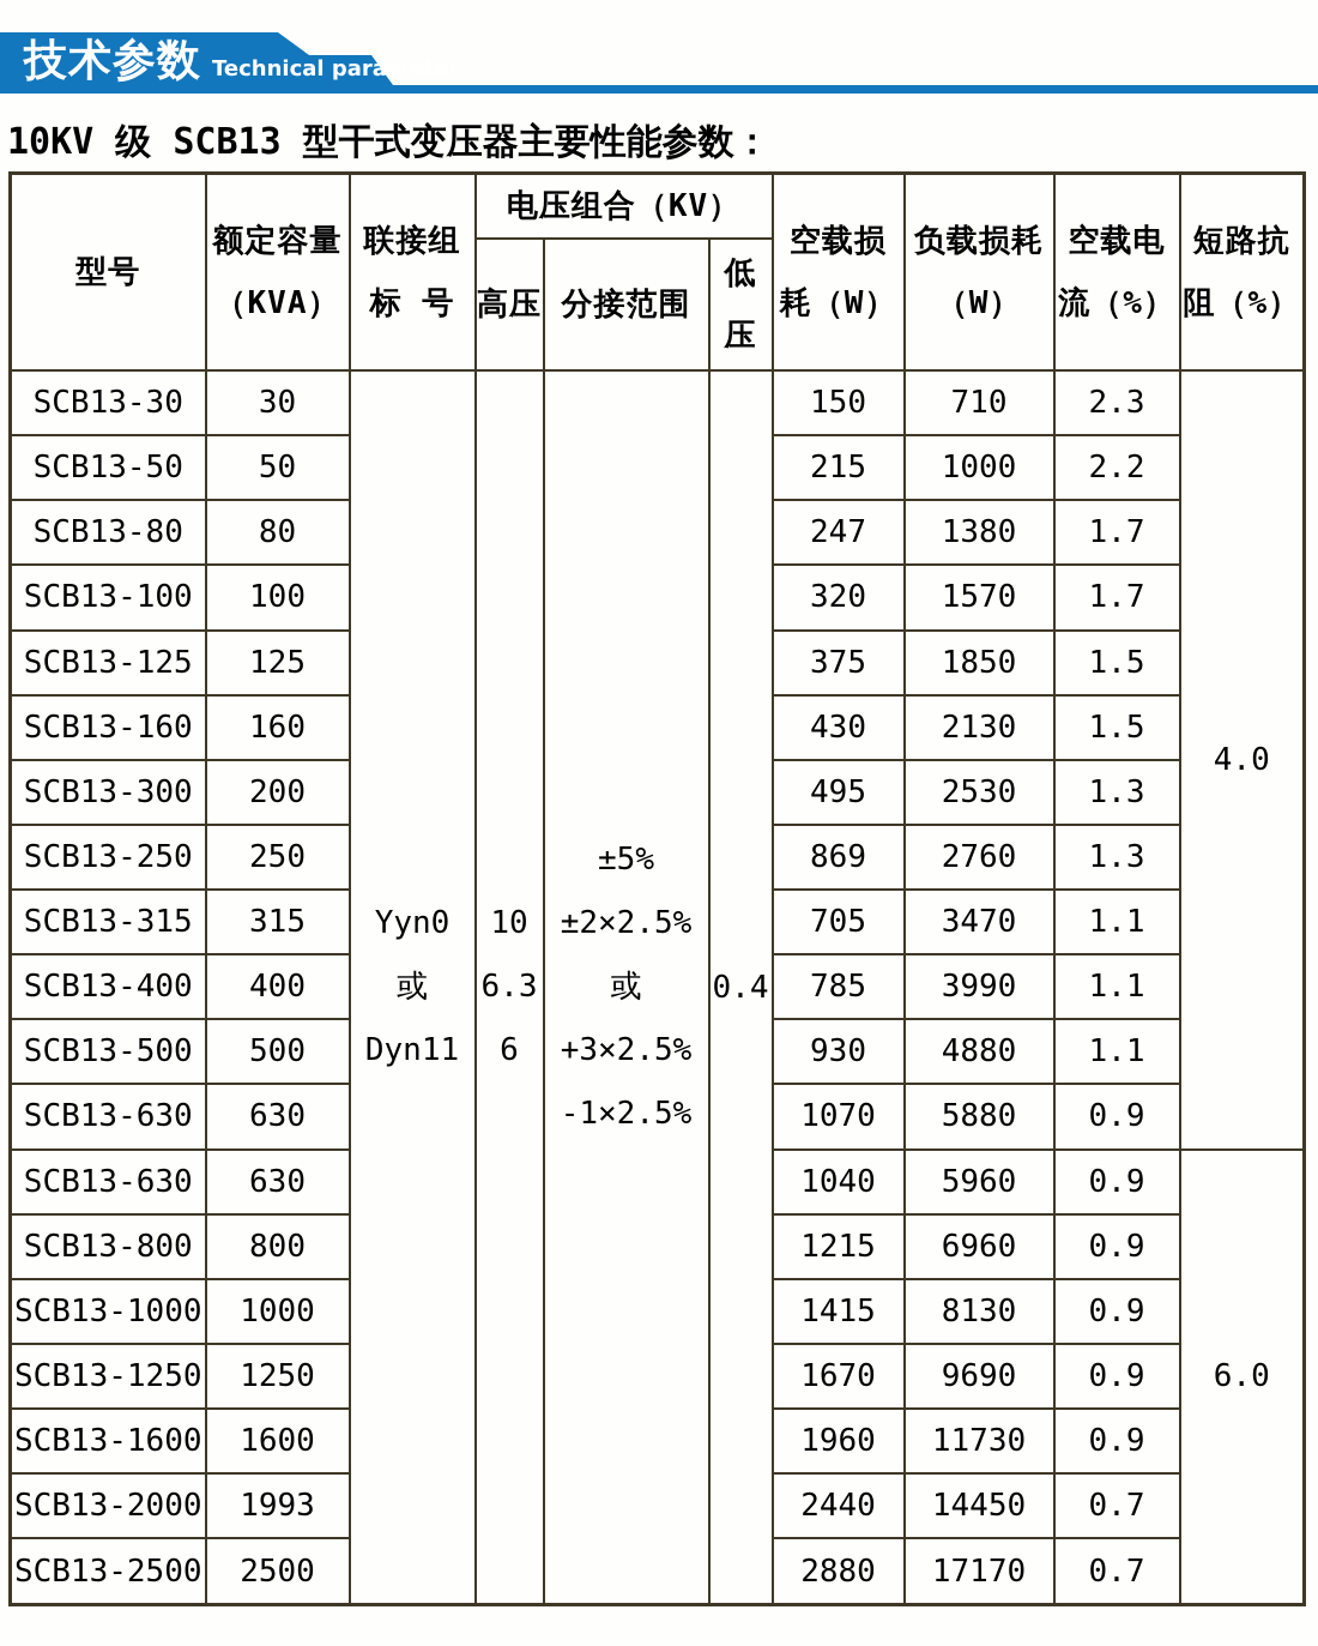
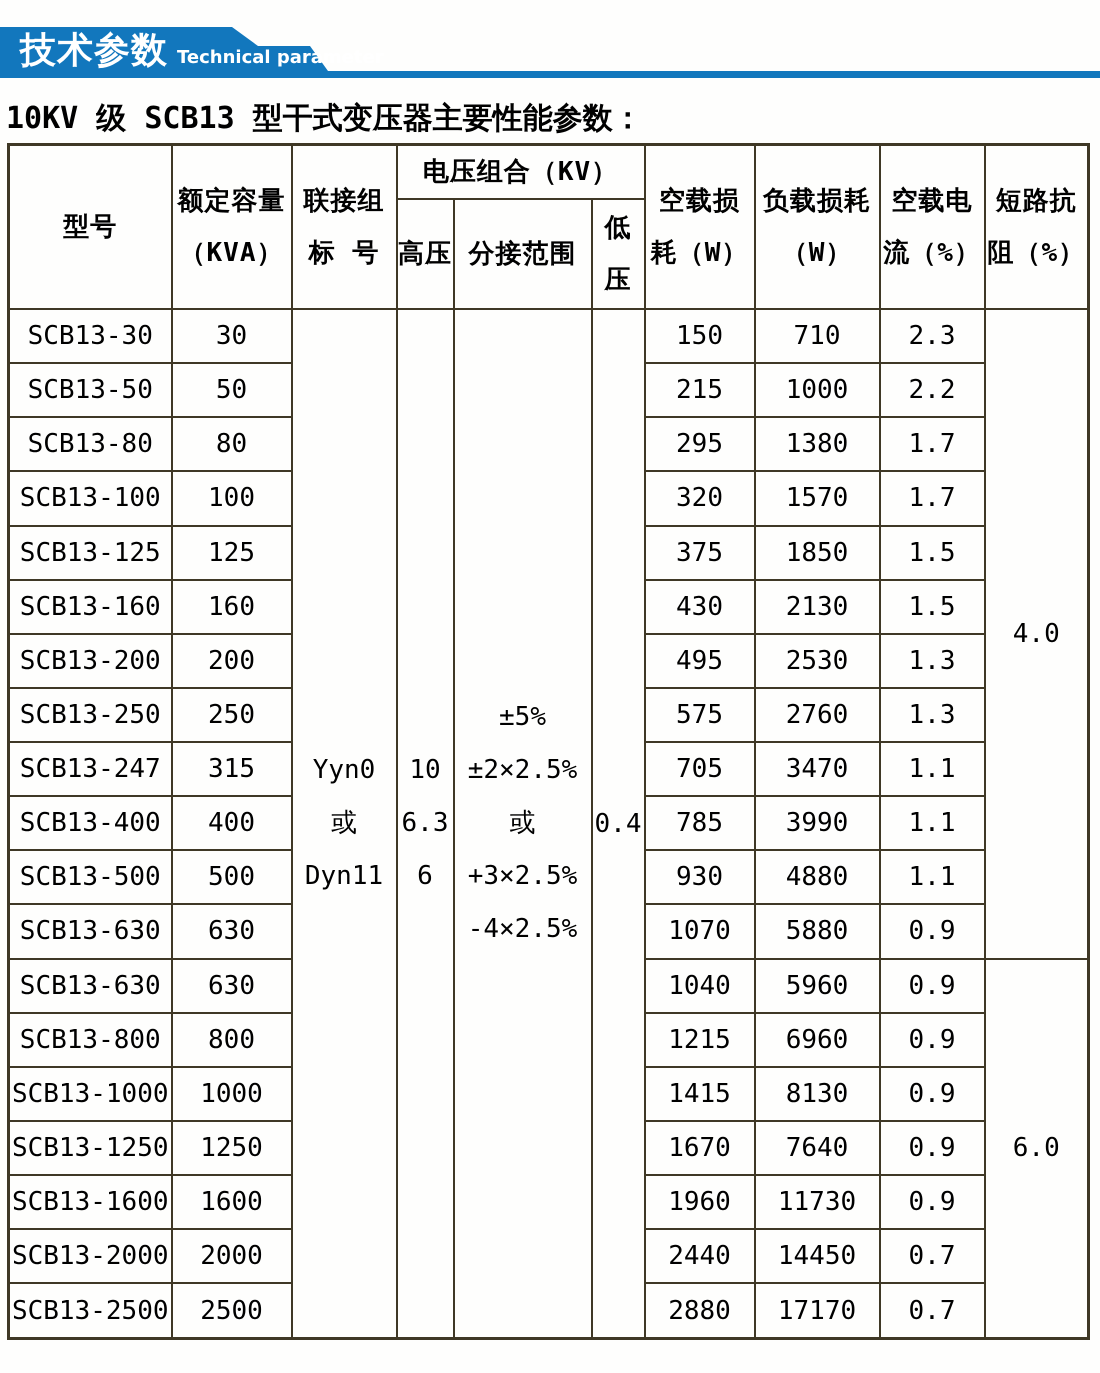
  技术参数
  Technical parameter
  10KV 级 SCB13 型干式变压器主要性能参数：
  型号	额定容量 （KVA）	联接组 标 号	电压组合（KV）	空载损 耗（W）	负载损耗 （W）	空载电 流（%）	短路抗 阻（%）
  高压	分接范围	低 压
- SCB13-30	30	Yyn0 或 Dyn11	10 6.3 6	±5% ±2×2.5% 或 +3×2.5% -1×2.5%	0.4	150	710	2.3	4.0
+ SCB13-30	30	Yyn0 或 Dyn11	10 6.3 6	±5% ±2×2.5% 或 +3×2.5% -4×2.5%	0.4	150	710	2.3	4.0
  SCB13-50	50	215	1000	2.2
- SCB13-80	80	247	1380	1.7
+ SCB13-80	80	295	1380	1.7
  SCB13-100	100	320	1570	1.7
  SCB13-125	125	375	1850	1.5
  SCB13-160	160	430	2130	1.5
- SCB13-300	200	495	2530	1.3
+ SCB13-200	200	495	2530	1.3
- SCB13-250	250	869	2760	1.3
+ SCB13-250	250	575	2760	1.3
- SCB13-315	315	705	3470	1.1
+ SCB13-247	315	705	3470	1.1
  SCB13-400	400	785	3990	1.1
  SCB13-500	500	930	4880	1.1
  SCB13-630	630	1070	5880	0.9
  SCB13-630	630	1040	5960	0.9	6.0
  SCB13-800	800	1215	6960	0.9
  SCB13-1000	1000	1415	8130	0.9
- SCB13-1250	1250	1670	9690	0.9
+ SCB13-1250	1250	1670	7640	0.9
  SCB13-1600	1600	1960	11730	0.9
- SCB13-2000	1993	2440	14450	0.7
+ SCB13-2000	2000	2440	14450	0.7
  SCB13-2500	2500	2880	17170	0.7
